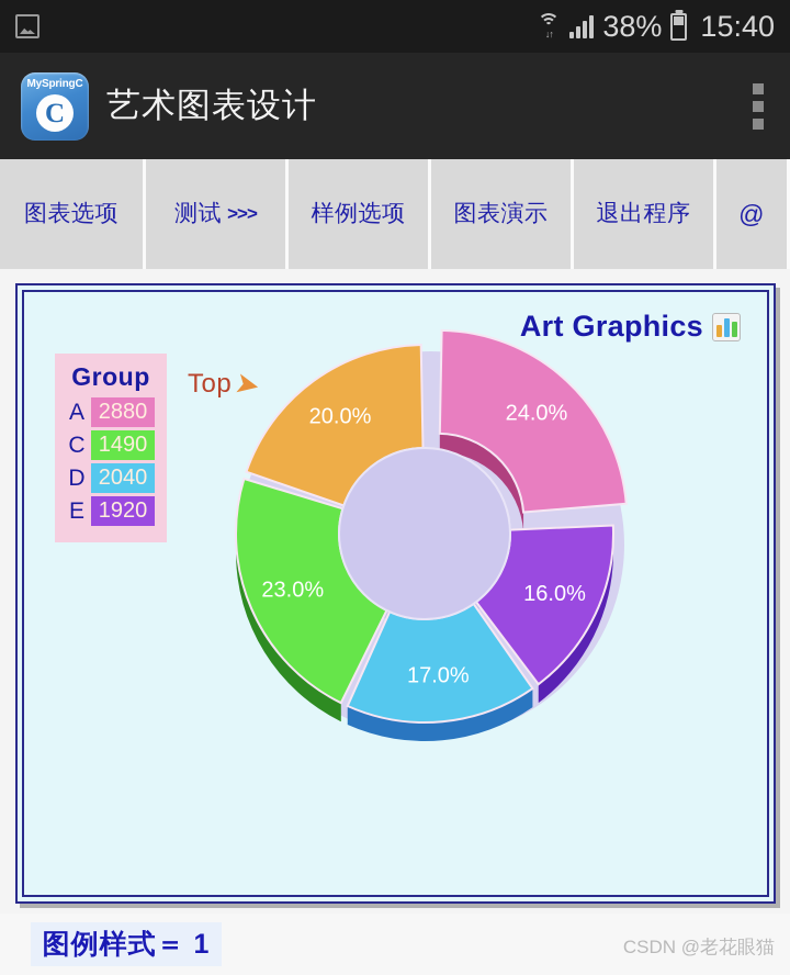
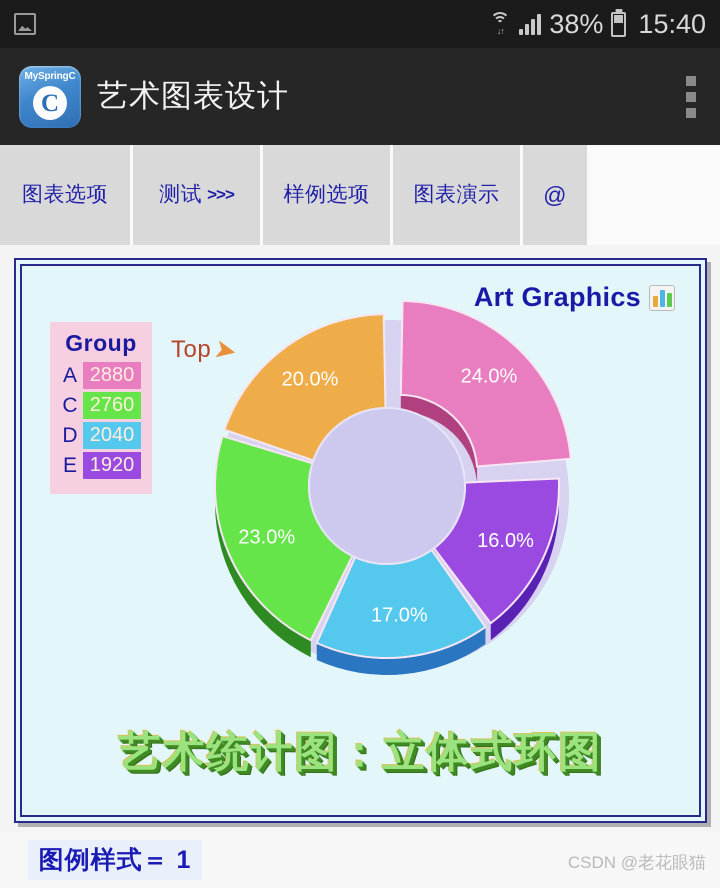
  ↓↑
  38%
  15:40
  MySpringC
  C
  艺术图表设计
  图表选项
  测试
  >>>
  样例选项
  图表演示
- 退出程序
  @
  Art Graphics
  Group
  A
  2880
  C
- 1490
+ 2760
  D
  2040
  E
  1920
  Top
  24.0%
  16.0%
  17.0%
  23.0%
  20.0%
+ 艺术统计图：立体式环图
  图例样式＝ 1
  CSDN @老花眼猫
